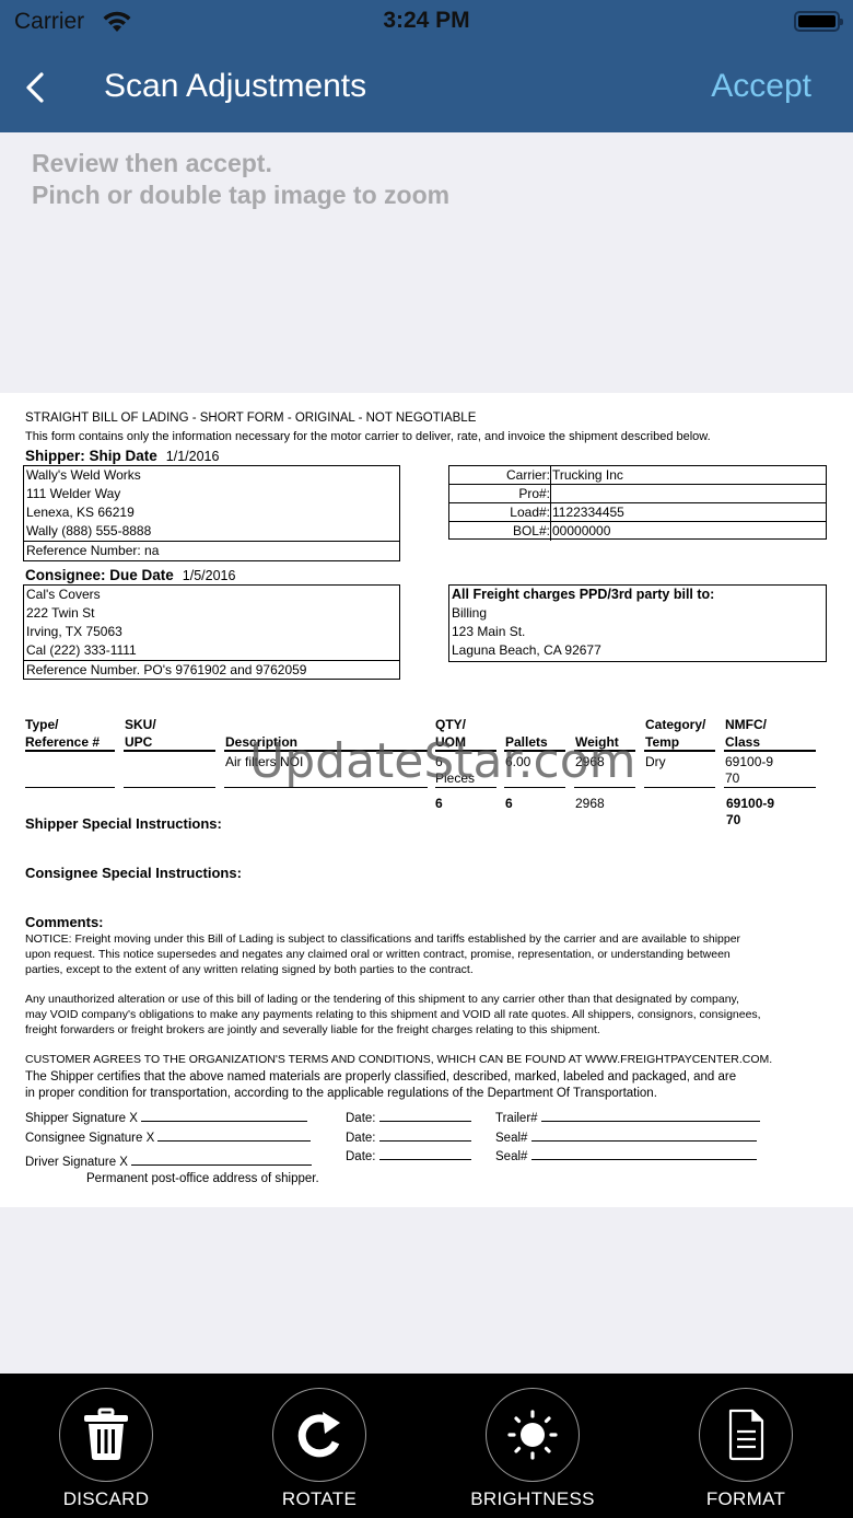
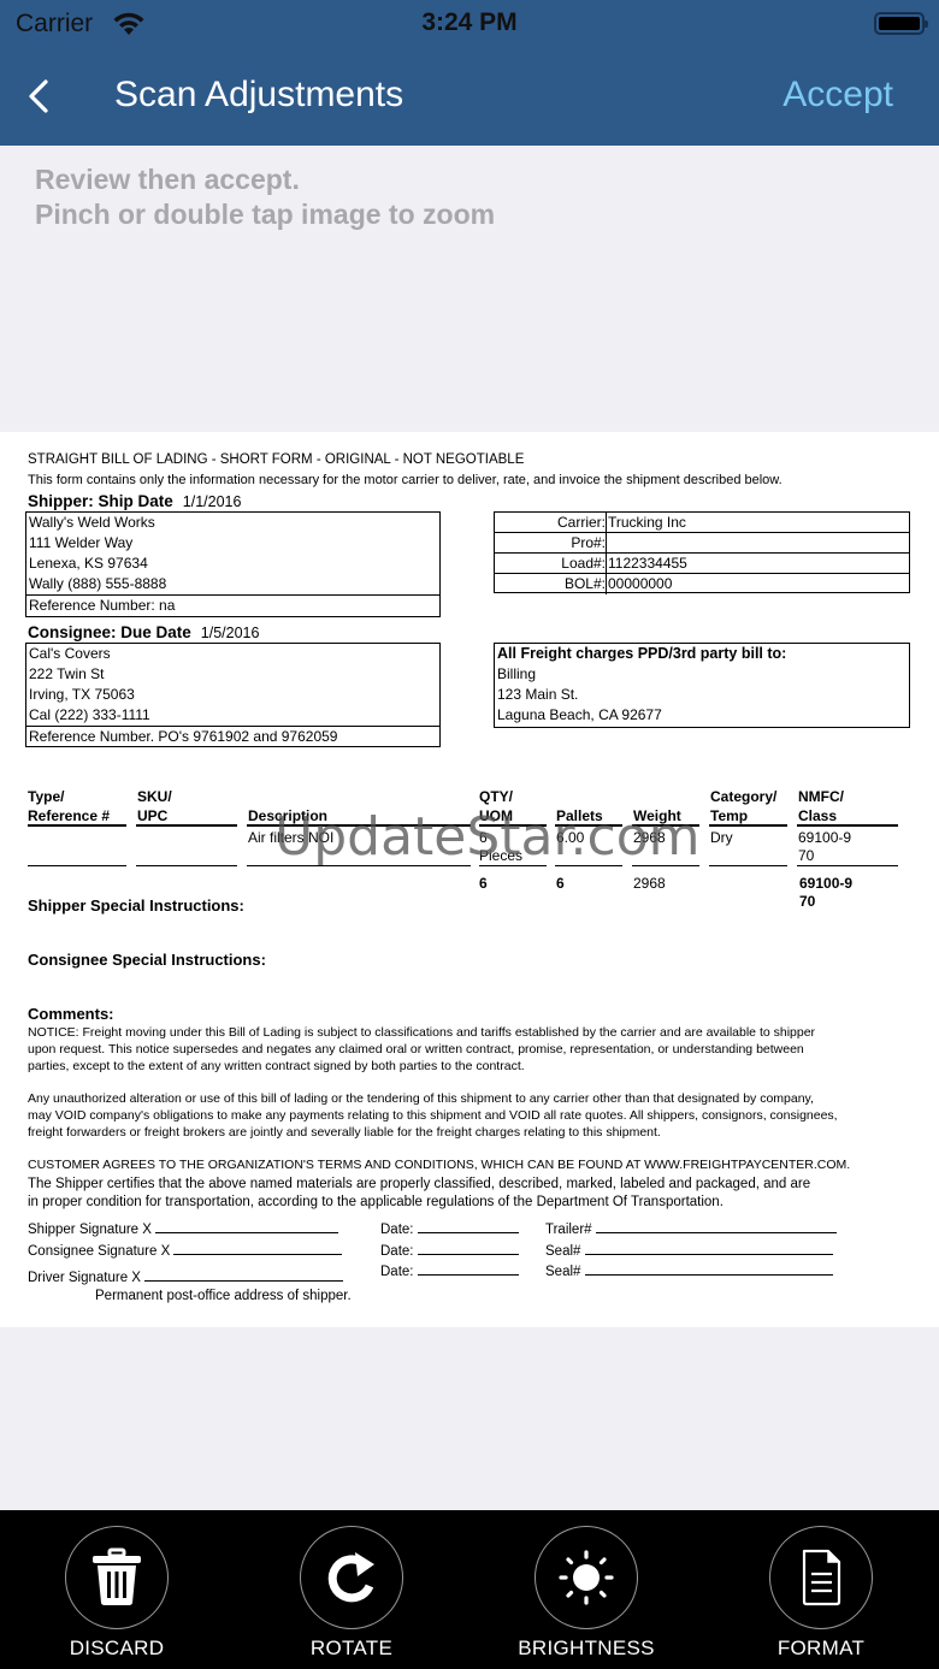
  Carrier
  3:24 PM
  Scan Adjustments
  Accept
  Review then accept.
  Pinch or double tap image to zoom
  STRAIGHT BILL OF LADING - SHORT FORM - ORIGINAL - NOT NEGOTIABLE
  This form contains only the information necessary for the motor carrier to deliver, rate, and invoice the shipment described below.
  Shipper: Ship Date 1/1/2016
  Wally's Weld Works
  111 Welder Way
- Lenexa, KS 66219
+ Lenexa, KS 97634
  Wally (888) 555-8888
  Reference Number: na
  Carrier:
  Trucking Inc
  Pro#:
  Load#:
  1122334455
  BOL#:
  00000000
  Consignee: Due Date 1/5/2016
  Cal's Covers
  222 Twin St
  Irving, TX 75063
  Cal (222) 333-1111
  Reference Number. PO's 9761902 and 9762059
  All Freight charges PPD/3rd party bill to:
  Billing
  123 Main St.
  Laguna Beach, CA 92677
  Type/
  Reference #
  SKU/
  UPC
  Description
  QTY/
  UOM
  Pallets
  Weight
  Category/
  Temp
  NMFC/
  Class
  Air filters NOI
  6
  Pieces
  6.00
  2968
  Dry
  69100-9
  70
  6
  6
  2968
  69100-9
  70
  Shipper Special Instructions:
  Consignee Special Instructions:
  Comments:
  NOTICE: Freight moving under this Bill of Lading is subject to classifications and tariffs established by the carrier and are available to shipper
  upon request. This notice supersedes and negates any claimed oral or written contract, promise, representation, or understanding between
- parties, except to the extent of any written relating signed by both parties to the contract.
+ parties, except to the extent of any written contract signed by both parties to the contract.
  Any unauthorized alteration or use of this bill of lading or the tendering of this shipment to any carrier other than that designated by company,
  may VOID company's obligations to make any payments relating to this shipment and VOID all rate quotes. All shippers, consignors, consignees,
  freight forwarders or freight brokers are jointly and severally liable for the freight charges relating to this shipment.
  CUSTOMER AGREES TO THE ORGANIZATION'S TERMS AND CONDITIONS, WHICH CAN BE FOUND AT WWW.FREIGHTPAYCENTER.COM.
  The Shipper certifies that the above named materials are properly classified, described, marked, labeled and packaged, and are
  in proper condition for transportation, according to the applicable regulations of the Department Of Transportation.
  Shipper Signature X
  Consignee Signature X
  Driver Signature X
  Date:
  Date:
  Date:
  Trailer#
  Seal#
  Seal#
  Permanent post-office address of shipper.
  UpdateStar.com
  DISCARD
  ROTATE
  BRIGHTNESS
  FORMAT
